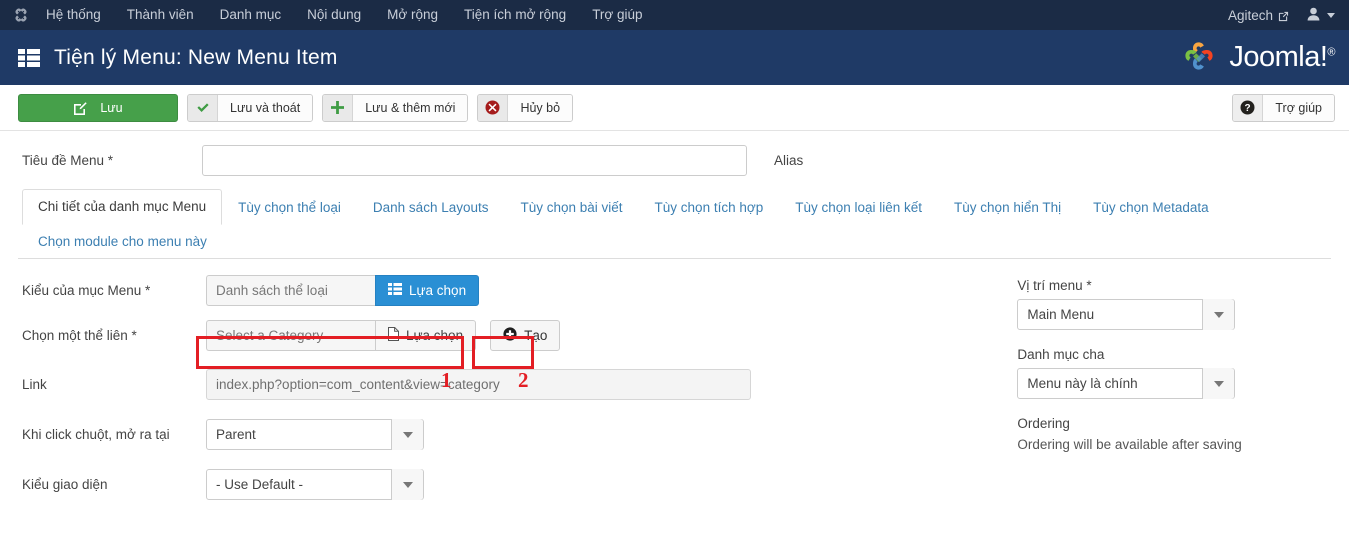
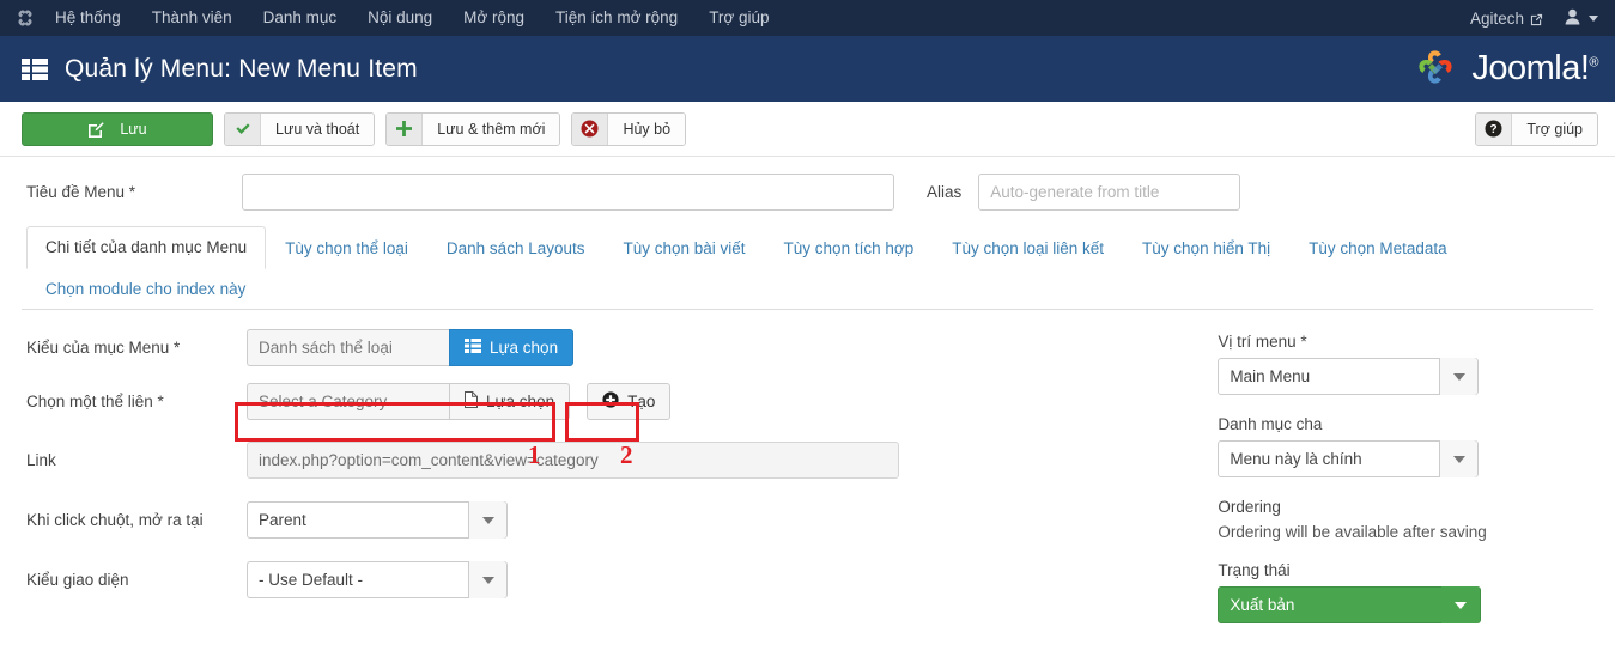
  Hệ thống
  Thành viên
  Danh mục
  Nội dung
  Mở rộng
  Tiện ích mở rộng
  Trợ giúp
  Agitech
- Tiện lý Menu: New Menu Item
+ Quản lý Menu: New Menu Item
  Joomla!®
  Lưu
  Lưu và thoát
  Lưu & thêm mới
  Hủy bỏ
  ?
  Trợ giúp
  Tiêu đề Menu *
  Alias
+ Auto-generate from title
  Chi tiết của danh mục Menu
  Tùy chọn thể loại
  Danh sách Layouts
  Tùy chọn bài viết
  Tùy chọn tích hợp
  Tùy chọn loại liên kết
  Tùy chọn hiển Thị
  Tùy chọn Metadata
- Chọn module cho menu này
+ Chọn module cho index này
  Kiểu của mục Menu *
  Danh sách thể loại
  Lựa chọn
  Chọn một thể liên *
  Select a Category
  Lựa chọn
  Tạo
  Link
  index.php?option=com_content&view=category
  Khi click chuột, mở ra tại
  Parent
  Kiểu giao diện
  - Use Default -
  Vị trí menu *
  Main Menu
  Danh mục cha
  Menu này là chính
  Ordering
  Ordering will be available after saving
+ Trạng thái
+ Xuất bản
  1
  2
